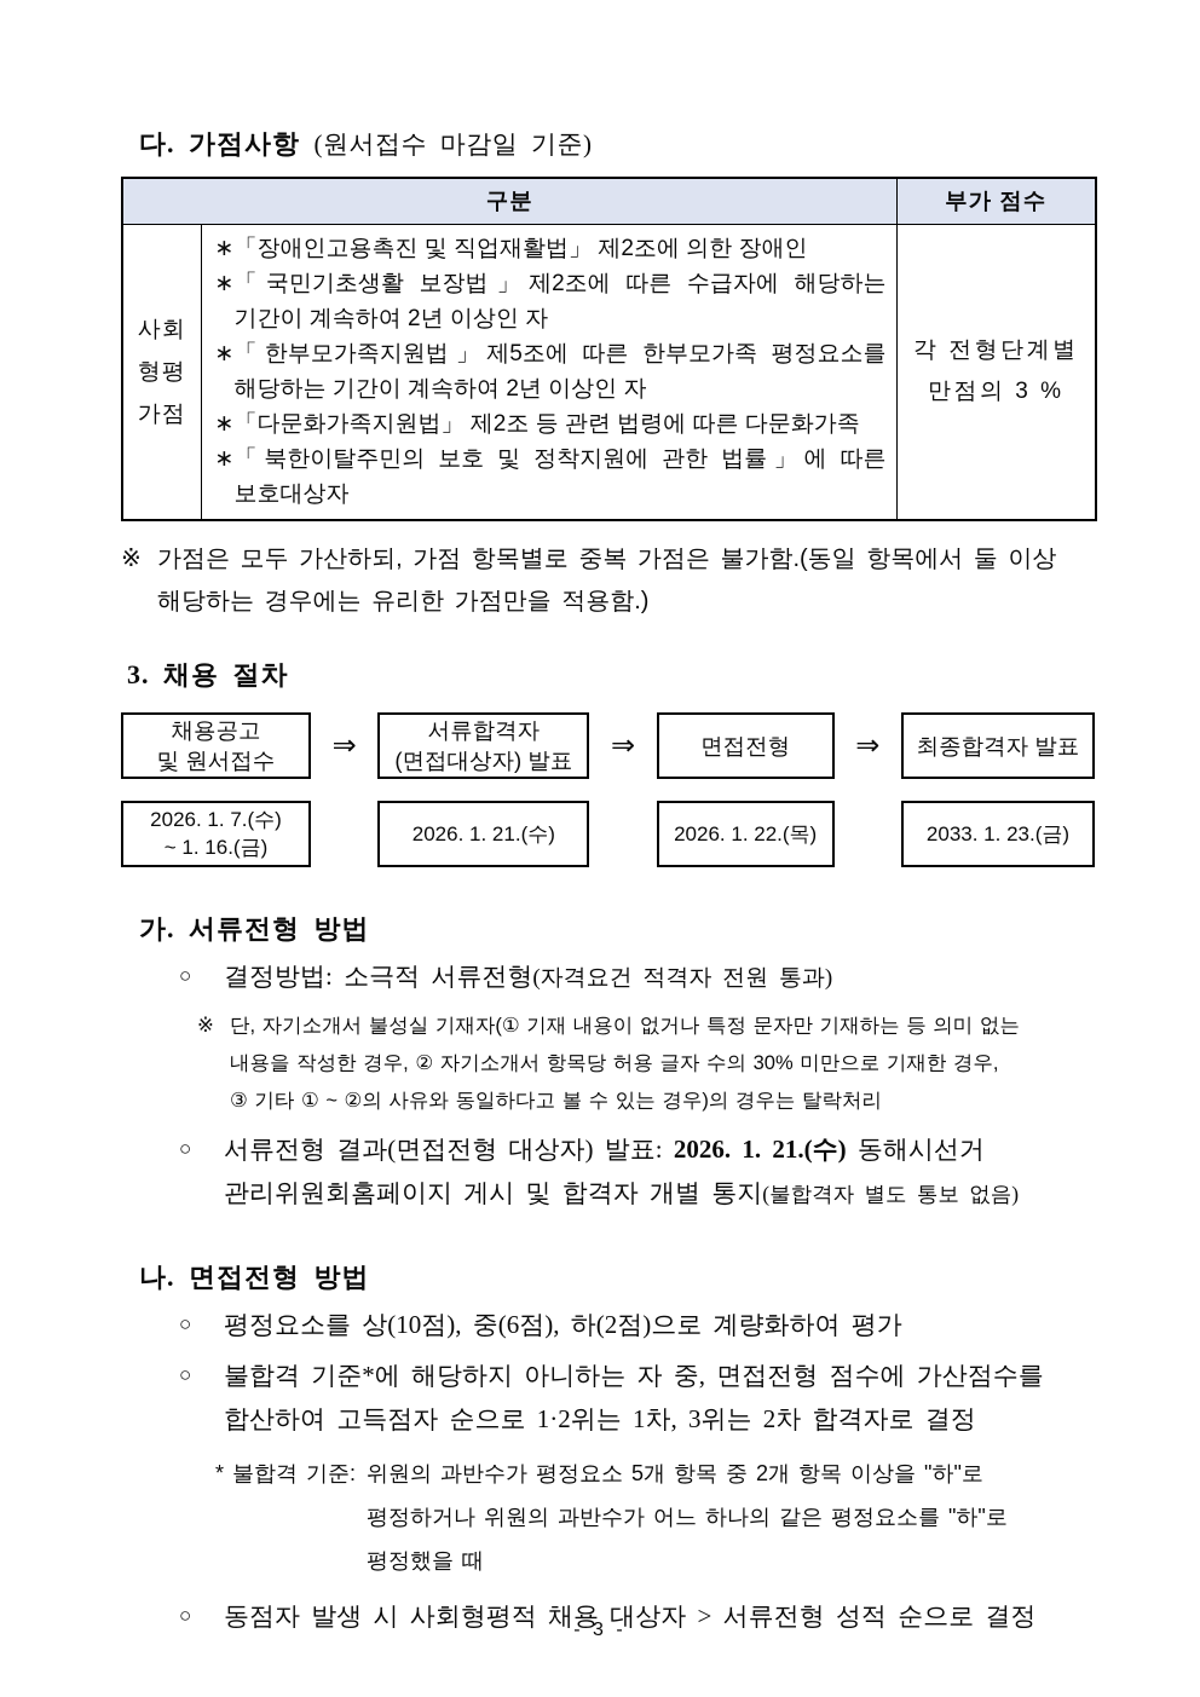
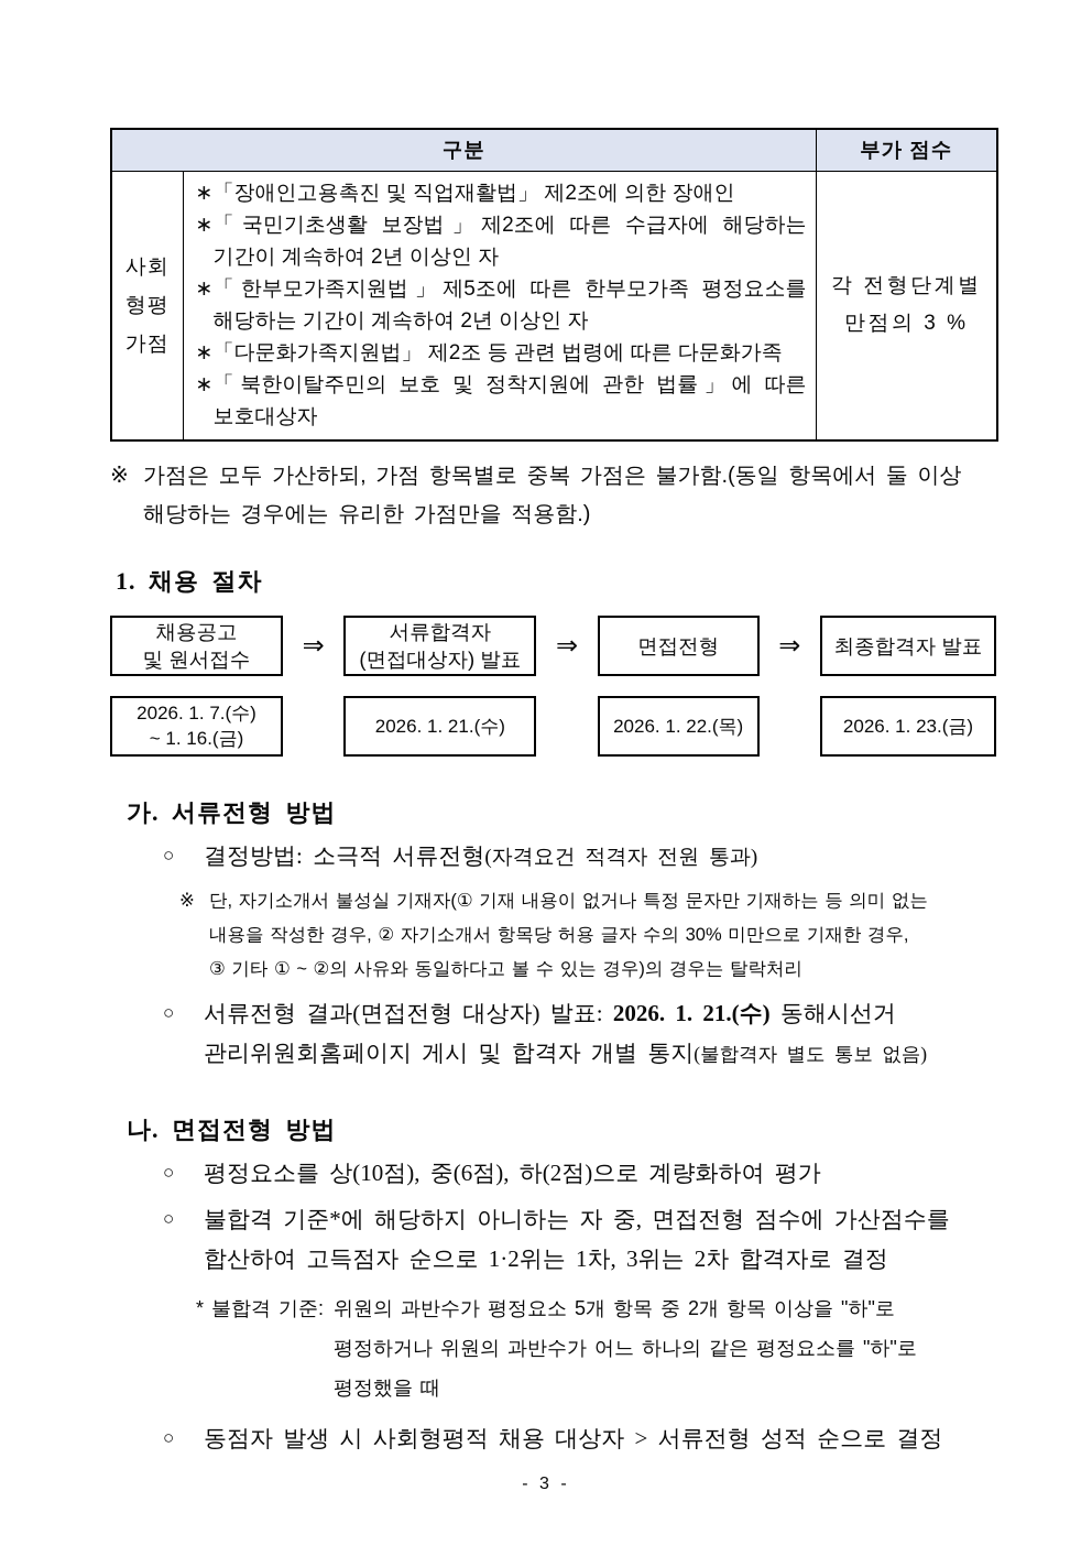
- 다. 가점사항 (원서접수 마감일 기준)
  구분	부가 점수
  사회 형평 가점	∗「장애인고용촉진 및 직업재활법」 제2조에 의한 장애인 ∗「국민기초생활 보장법」제2조에 따른 수급자에 해당하는 기간이 계속하여 2년 이상인 자 ∗「한부모가족지원법」제5조에 따른 한부모가족 평정요소를 해당하는 기간이 계속하여 2년 이상인 자 ∗「다문화가족지원법」 제2조 등 관련 법령에 따른 다문화가족 ∗「북한이탈주민의 보호 및 정착지원에 관한 법률」에 따른 보호대상자	각 전형단계별 만점의 3 %
  ※
  가점은 모두 가산하되, 가점 항목별로 중복 가점은 불가함.(동일 항목에서 둘 이상
  해당하는 경우에는 유리한 가점만을 적용함.)
- 3. 채용 절차
+ 1. 채용 절차
  채용공고
  및 원서접수
  ⇒
  서류합격자
  (면접대상자) 발표
  ⇒
  면접전형
  ⇒
  최종합격자 발표
  2026. 1. 7.(수)
  ~ 1. 16.(금)
  2026. 1. 21.(수)
  2026. 1. 22.(목)
- 2033. 1. 23.(금)
+ 2026. 1. 23.(금)
  가. 서류전형 방법
  ○
  결정방법: 소극적 서류전형(자격요건 적격자 전원 통과)
  ※
  단, 자기소개서 불성실 기재자(① 기재 내용이 없거나 특정 문자만 기재하는 등 의미 없는
  내용을 작성한 경우, ② 자기소개서 항목당 허용 글자 수의 30% 미만으로 기재한 경우,
  ③ 기타 ① ~ ②의 사유와 동일하다고 볼 수 있는 경우)의 경우는 탈락처리
  ○
  서류전형 결과(면접전형 대상자) 발표: 2026. 1. 21.(수) 동해시선거
  관리위원회홈페이지 게시 및 합격자 개별 통지(불합격자 별도 통보 없음)
  나. 면접전형 방법
  ○
  평정요소를 상(10점), 중(6점), 하(2점)으로 계량화하여 평가
  ○
  불합격 기준*에 해당하지 아니하는 자 중, 면접전형 점수에 가산점수를
  합산하여 고득점자 순으로 1·2위는 1차, 3위는 2차 합격자로 결정
  * 불합격 기준:
  위원의 과반수가 평정요소 5개 항목 중 2개 항목 이상을 "하"로
  평정하거나 위원의 과반수가 어느 하나의 같은 평정요소를 "하"로
  평정했을 때
  ○
  동점자 발생 시 사회형평적 채용 대상자 > 서류전형 성적 순으로 결정
  - 3 -
